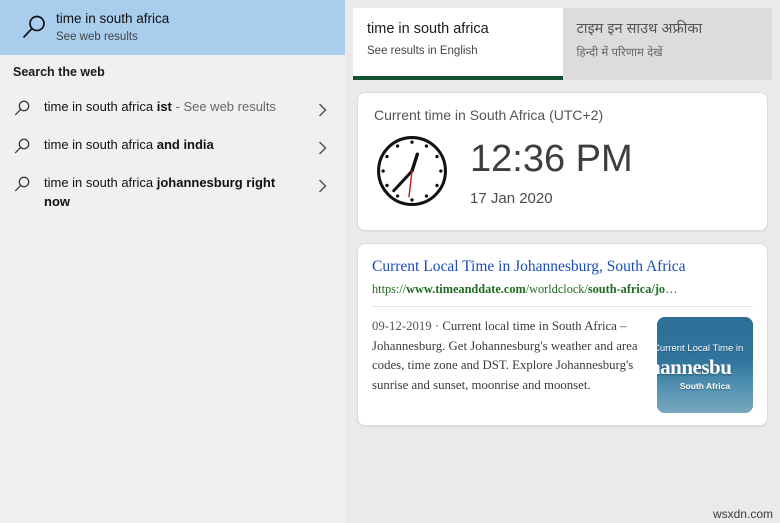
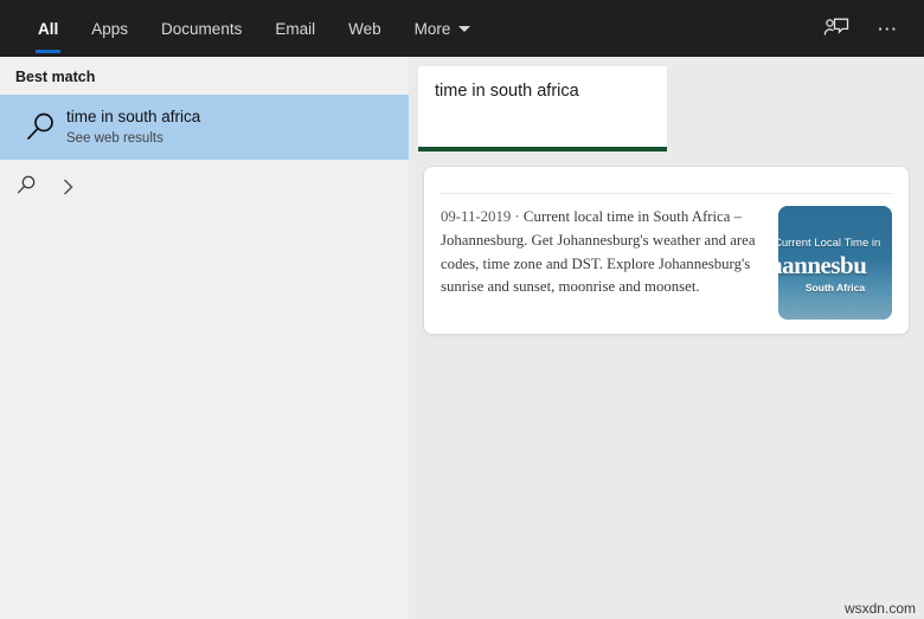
+ All
+ Apps
+ Documents
+ Email
+ Web
+ More
+ ⋯
+ Best match
  time in south africa
  See web results
- Search the web
- time in south africa ist - See web results
- time in south africa and india
- time in south africa johannesburg right now
  time in south africa
- See results in English
- टाइम इन साउथ अफ्रीका
- हिन्दी में परिणाम देखें
- Current time in South Africa (UTC+2)
- 12:36 PM
- 17 Jan 2020
- Current Local Time in Johannesburg, South Africa
- https://www.timeanddate.com/worldclock/south-africa/jo…
- 09-12-2019 · Current local time in South Africa – Johannesburg. Get Johannesburg's weather and area codes, time zone and DST. Explore Johannesburg's sunrise and sunset, moonrise and moonset.
+ 09-11-2019 · Current local time in South Africa – Johannesburg. Get Johannesburg's weather and area codes, time zone and DST. Explore Johannesburg's sunrise and sunset, moonrise and moonset.
  Current Local Time in
  annesbu
  South Africa
  wsxdn.com
